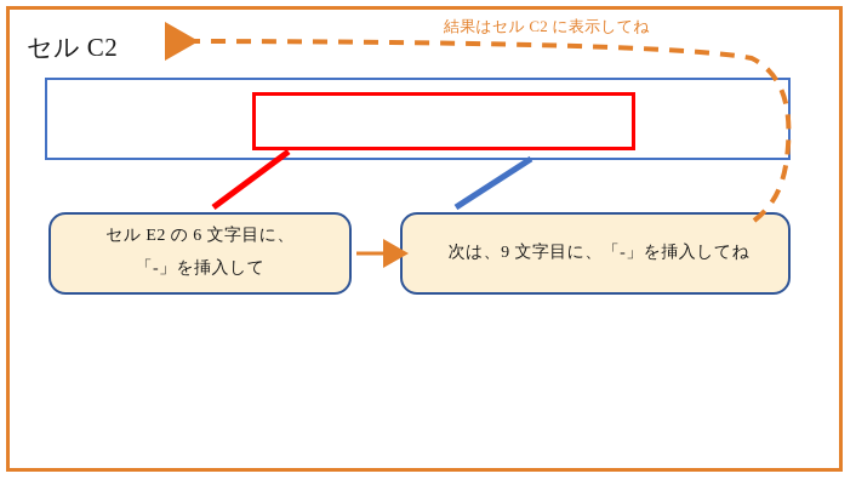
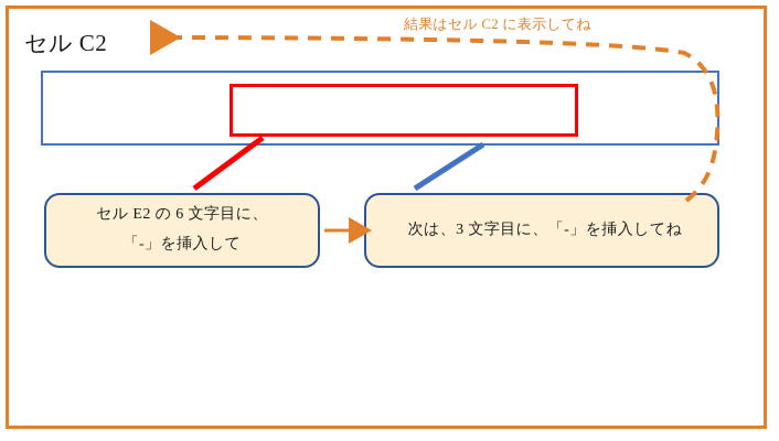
  セル C2
  結果はセル C2 に表示してね
  セル E2 の 6 文字目に、
  「-」を挿入して
- 次は、9 文字目に、「-」を挿入してね
+ 次は、3 文字目に、「-」を挿入してね
